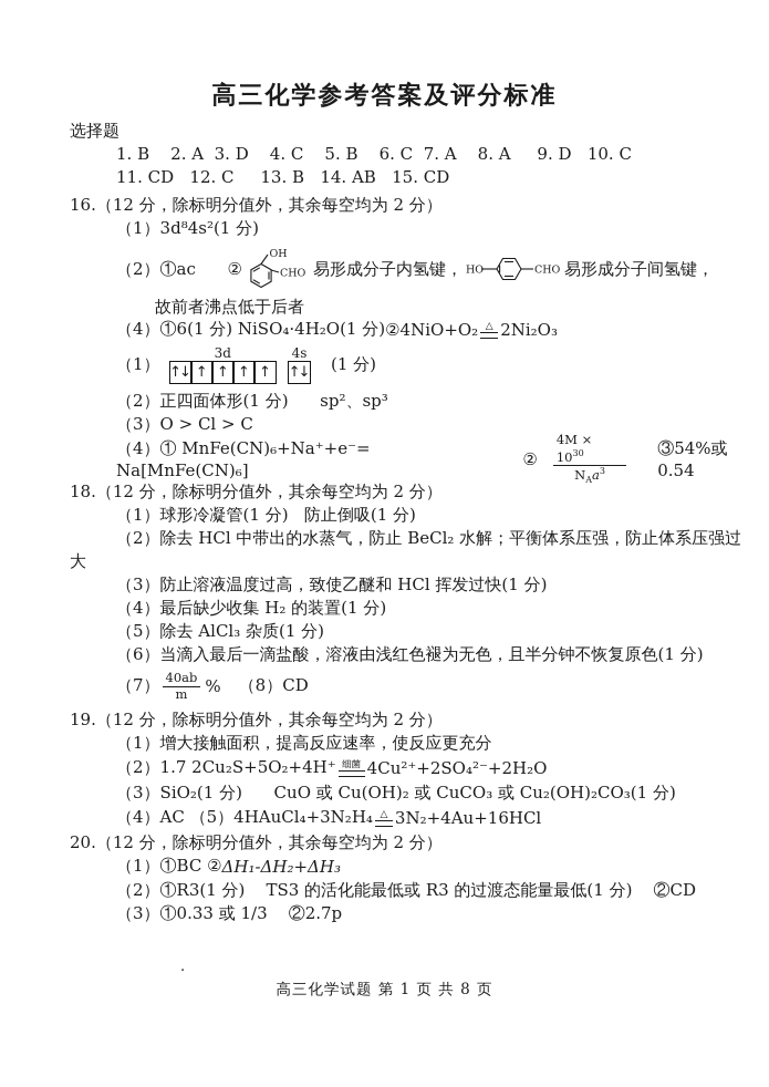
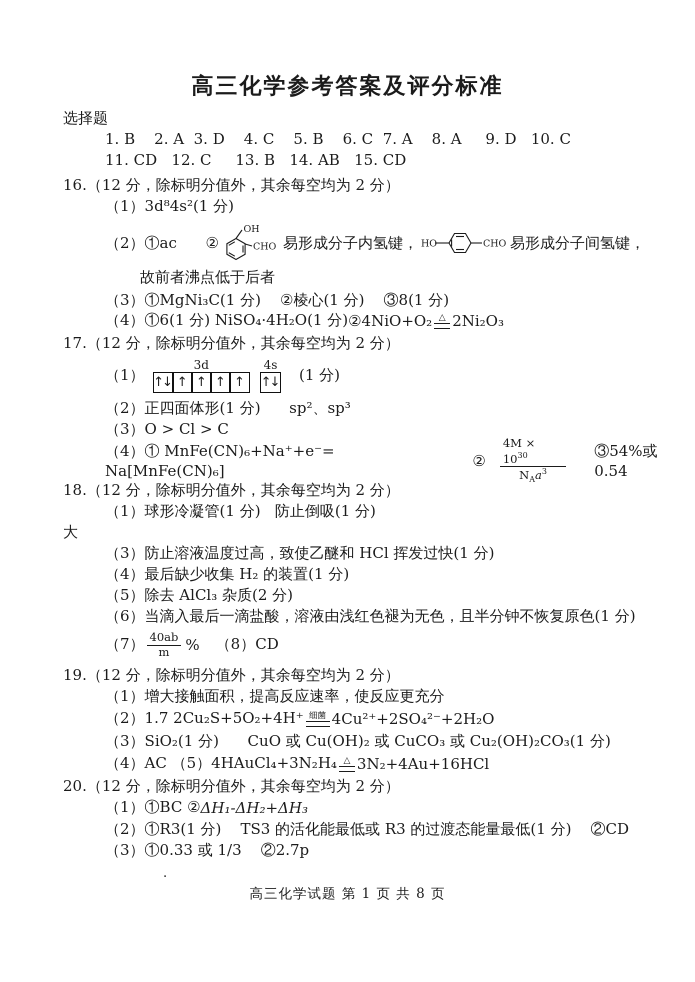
  高三化学参考答案及评分标准
  选择题
  1. B 2. A 3. D 4. C 5. B 6. C 7. A 8. A 9. D 10. C
  11. CD 12. C 13. B 14. AB 15. CD
  16.（12 分，除标明分值外，其余每空均为 2 分）
  （1）3d⁸4s²(1 分)
  （2）①ac ②
  OH
  CHO
  易形成分子内氢键，
  HO
  CHO
  易形成分子间氢键，
  故前者沸点低于后者
+ （3）①MgNi₃C(1 分) ②棱心(1 分) ③8(1 分)
  （4）①6(1 分) NiSO₄·4H₂O(1 分)
  ②4NiO+O₂
  △
  2Ni₂O₃
+ 17.（12 分，除标明分值外，其余每空均为 2 分）
  （1）
  3d
  ↑↓
  ↑
  ↑
  ↑
  ↑
  4s
  ↑↓
  (1 分)
  （2）正四面体形(1 分) sp²、sp³
  （3）O > Cl > C
  （4）① MnFe(CN)₆+Na⁺+e⁻= Na[MnFe(CN)₆]
  ②
  4M × 1030
  NAa3
  ③54%或 0.54
  18.（12 分，除标明分值外，其余每空均为 2 分）
  （1）球形冷凝管(1 分) 防止倒吸(1 分)
- （2）除去 HCl 中带出的水蒸气，防止 BeCl₂ 水解；平衡体系压强，防止体系压强过
  大
  （3）防止溶液温度过高，致使乙醚和 HCl 挥发过快(1 分)
  （4）最后缺少收集 H₂ 的装置(1 分)
- （5）除去 AlCl₃ 杂质(1 分)
+ （5）除去 AlCl₃ 杂质(2 分)
  （6）当滴入最后一滴盐酸，溶液由浅红色褪为无色，且半分钟不恢复原色(1 分)
  （7）
  40ab
  m
  %
  （8）CD
  19.（12 分，除标明分值外，其余每空均为 2 分）
  （1）增大接触面积，提高反应速率，使反应更充分
  （2）1.7 2Cu₂S+5O₂+4H⁺
  细菌
  4Cu²⁺+2SO₄²⁻+2H₂O
  （3）SiO₂(1 分) CuO 或 Cu(OH)₂ 或 CuCO₃ 或 Cu₂(OH)₂CO₃(1 分)
  （4）AC （5）4HAuCl₄+3N₂H₄
  △
  3N₂+4Au+16HCl
  20.（12 分，除标明分值外，其余每空均为 2 分）
  （1）①BC ②
  ΔH₁-ΔH₂+ΔH₃
  （2）①R3(1 分) TS3 的活化能最低或 R3 的过渡态能量最低(1 分) ②CD
  （3）①0.33 或 1/3 ②2.7p
  .
  高三化学试题 第 1 页 共 8 页
